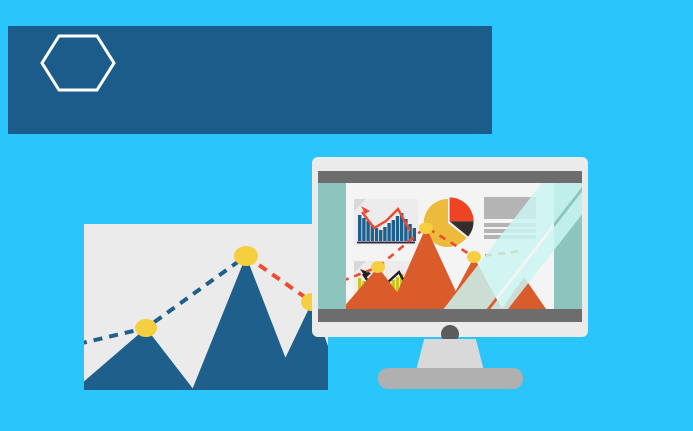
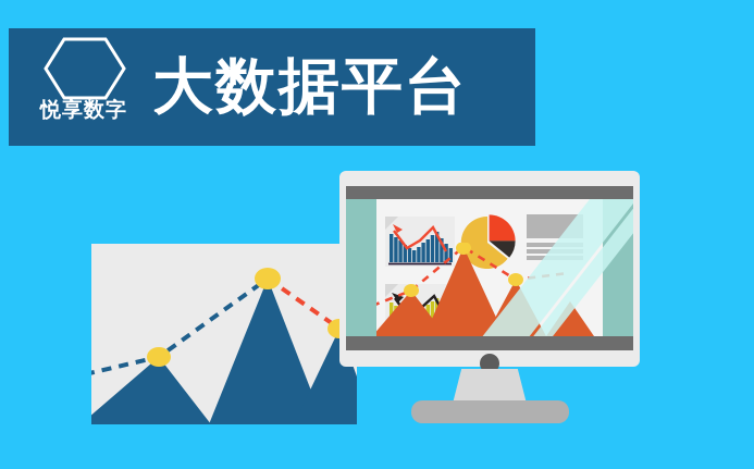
+ 悦享数字
+ 大数据平台
